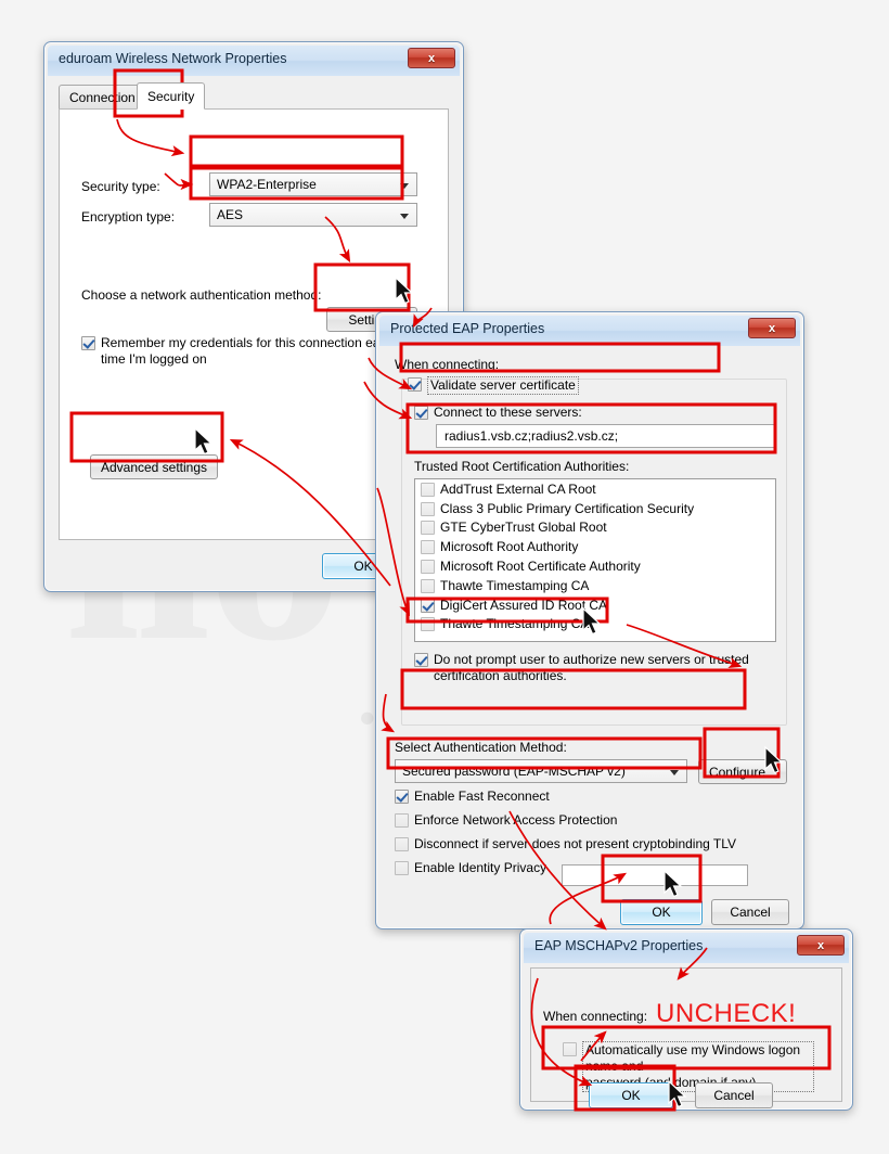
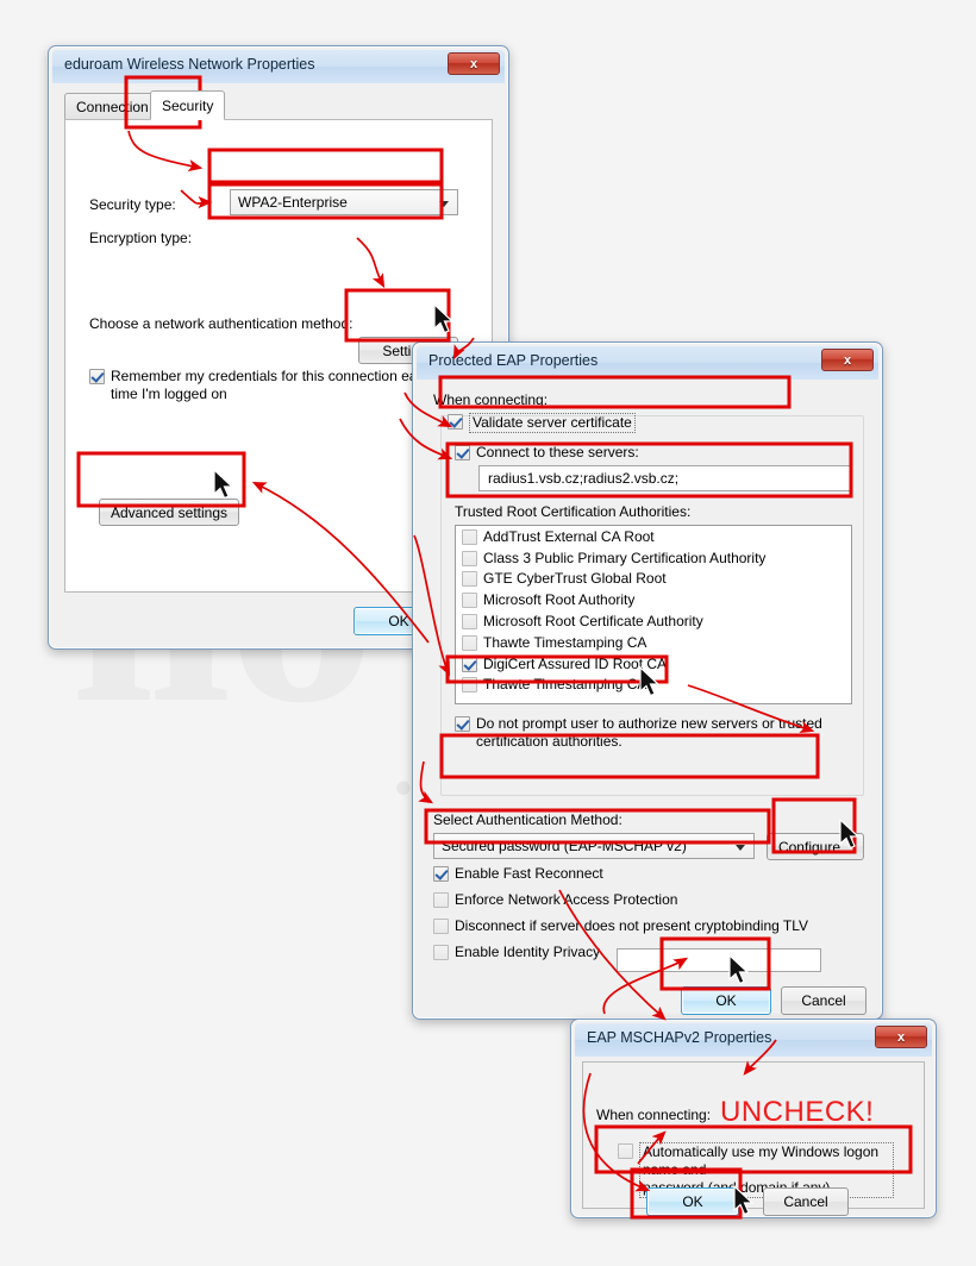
  eduroam Wireless Network Properties
  x
  Connecion
  Security
  Security type:
  WPA2-Enterprise
  Encryption type:
- AES
  Choose a network authentication metho:
  Remember my credentials for this connection e
  time I'm logged on
  Advanced settings
  OK
  Protected EAP Properties
  x
  hen connecting:
  Validate server certificate
  Connect to these servers:
  radius1.vsb.cz;radius2.vsb.cz;
  Trusted Root Certification Authorities:
  AddTrust External CA Root
- Class 3 Public Primary Certification Security
+ Class 3 Public Primary Certification Authority
  GTE CyberTrust Global Root
  Microsoft Root Authority
  Microsoft Root Certificate Authority
  Thawte Timestamping CA
  DigiCert Assured ID Root CA
  Thawte Timestamping C
  Do not prompt user to authorize new servers or trsted
  certification authorities.
  Select Authentication Method:
  Secured password (EAP-MSCHAP v2)
  Configure..
  Enable Fast Reconnect
  Enforce Network Access Protection
  Disconnect if server does not present cryptobinding TLV
  Enable Identity Privacy
  OK
  Cancel
  EAP MSCHAPv2 Properties
  x
  When connecting:
  UNCHECK!
  utomatically use my Windows logon
  OK
  Cancel
